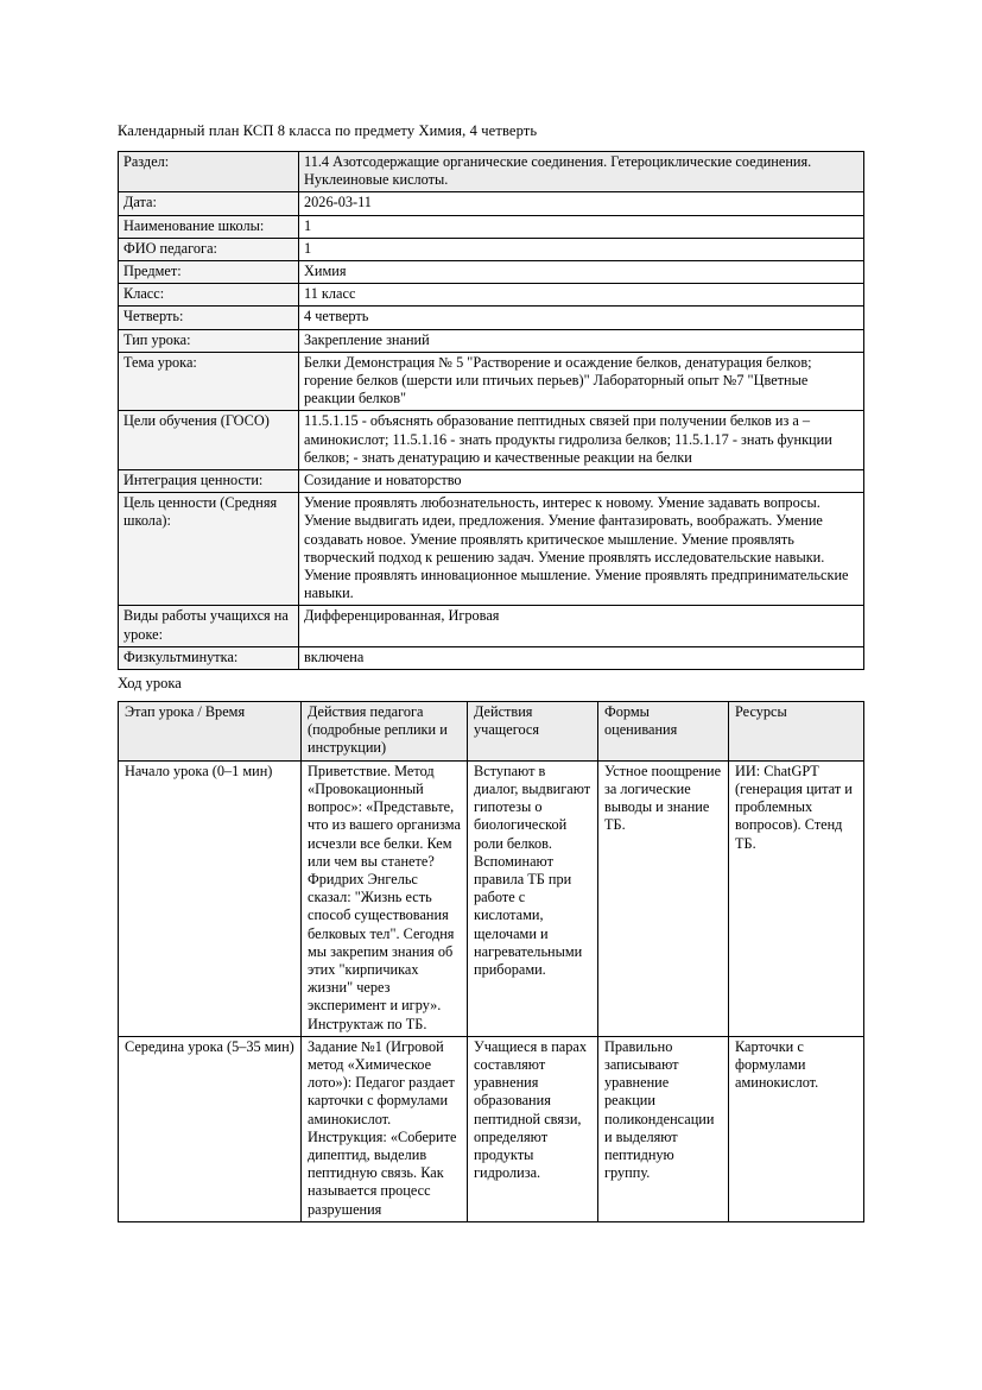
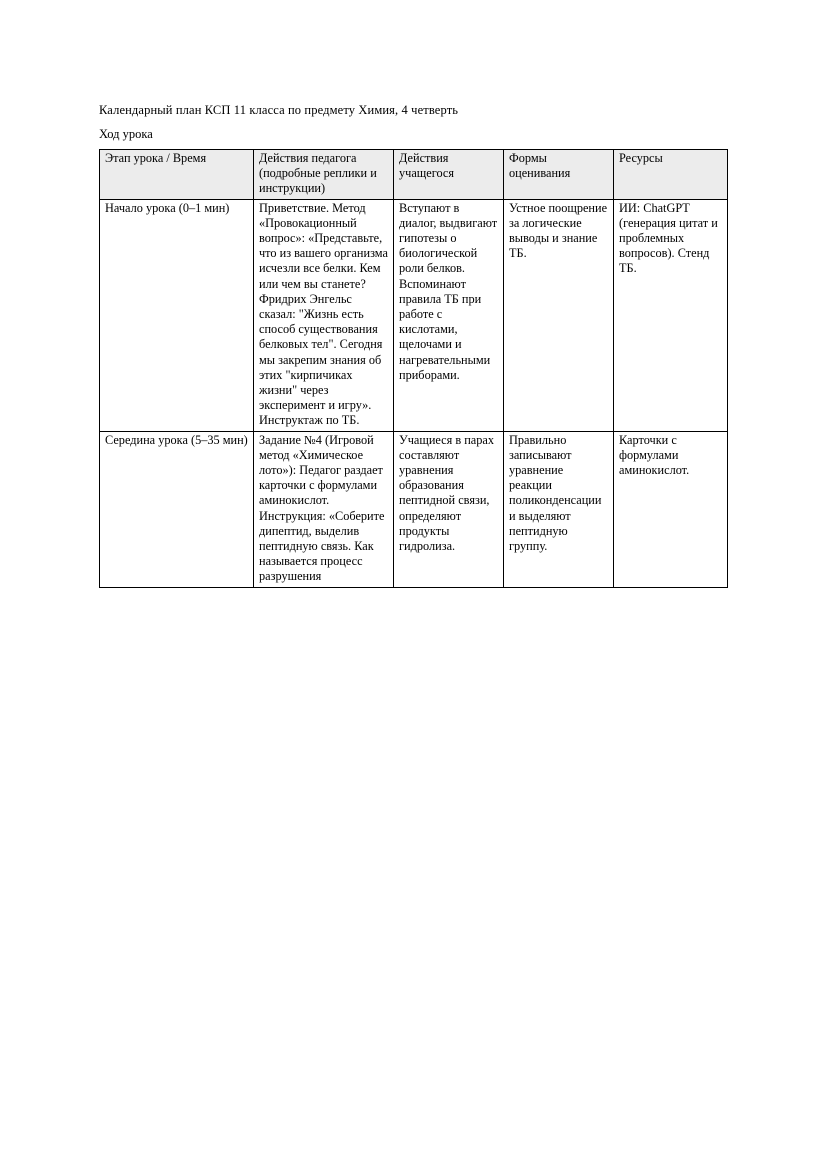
- Календарный план КСП 8 класса по предмету Химия, 4 четверть
+ Календарный план КСП 11 класса по предмету Химия, 4 четверть
- Раздел:	11.4 Азотсодержащие органические соединения. Гетероциклические соединения. Нуклеиновые кислоты.
- Дата:	2026-03-11
- Наименование школы:	1
- ФИО педагога:	1
- Предмет:	Химия
- Класс:	11 класс
- Четверть:	4 четверть
- Тип урока:	Закрепление знаний
- Тема урока:	Белки Демонстрация № 5 "Растворение и осаждение белков, денатурация белков; горение белков (шерсти или птичьих перьев)" Лабораторный опыт №7 "Цветные реакции белков"
- Цели обучения (ГОСО)	11.5.1.15 - объяснять образование пептидных связей при получении белков из а – аминокислот; 11.5.1.16 - знать продукты гидролиза белков; 11.5.1.17 - знать функции белков; - знать денатурацию и качественные реакции на белки
- Интеграция ценности:	Созидание и новаторство
- Цель ценности (Средняя школа):	Умение проявлять любознательность, интерес к новому. Умение задавать вопросы. Умение выдвигать идеи, предложения. Умение фантазировать, воображать. Умение создавать новое. Умение проявлять критическое мышление. Умение проявлять творческий подход к решению задач. Умение проявлять исследовательские навыки. Умение проявлять инновационное мышление. Умение проявлять предпринимательские навыки.
- Виды работы учащихся на уроке:	Дифференцированная, Игровая
- Физкультминутка:	включена
  Ход урока
  Этап урока / Время	Действия педагога (подробные реплики и инструкции)	Действия учащегося	Формы оценивания	Ресурсы
  Начало урока (0–1 мин)	Приветствие. Метод «Провокационный вопрос»: «Представьте, что из вашего организма исчезли все белки. Кем или чем вы станете? Фридрих Энгельс сказал: "Жизнь есть способ существования белковых тел". Сегодня мы закрепим знания об этих "кирпичиках жизни" через эксперимент и игру». Инструктаж по ТБ.	Вступают в диалог, выдвигают гипотезы о биологической роли белков. Вспоминают правила ТБ при работе с кислотами, щелочами и нагревательными приборами.	Устное поощрение за логические выводы и знание ТБ.	ИИ: ChatGPT (генерация цитат и проблемных вопросов). Стенд ТБ.
- Середина урока (5–35 мин)	Задание №1 (Игровой метод «Химическое лото»): Педагог раздает карточки с формулами аминокислот. Инструкция: «Соберите дипептид, выделив пептидную связь. Как называется процесс разрушения	Учащиеся в парах составляют уравнения образования пептидной связи, определяют продукты гидролиза.	Правильно записывают уравнение реакции поликонденсации и выделяют пептидную группу.	Карточки с формулами аминокислот.
+ Середина урока (5–35 мин)	Задание №4 (Игровой метод «Химическое лото»): Педагог раздает карточки с формулами аминокислот. Инструкция: «Соберите дипептид, выделив пептидную связь. Как называется процесс разрушения	Учащиеся в парах составляют уравнения образования пептидной связи, определяют продукты гидролиза.	Правильно записывают уравнение реакции поликонденсации и выделяют пептидную группу.	Карточки с формулами аминокислот.
